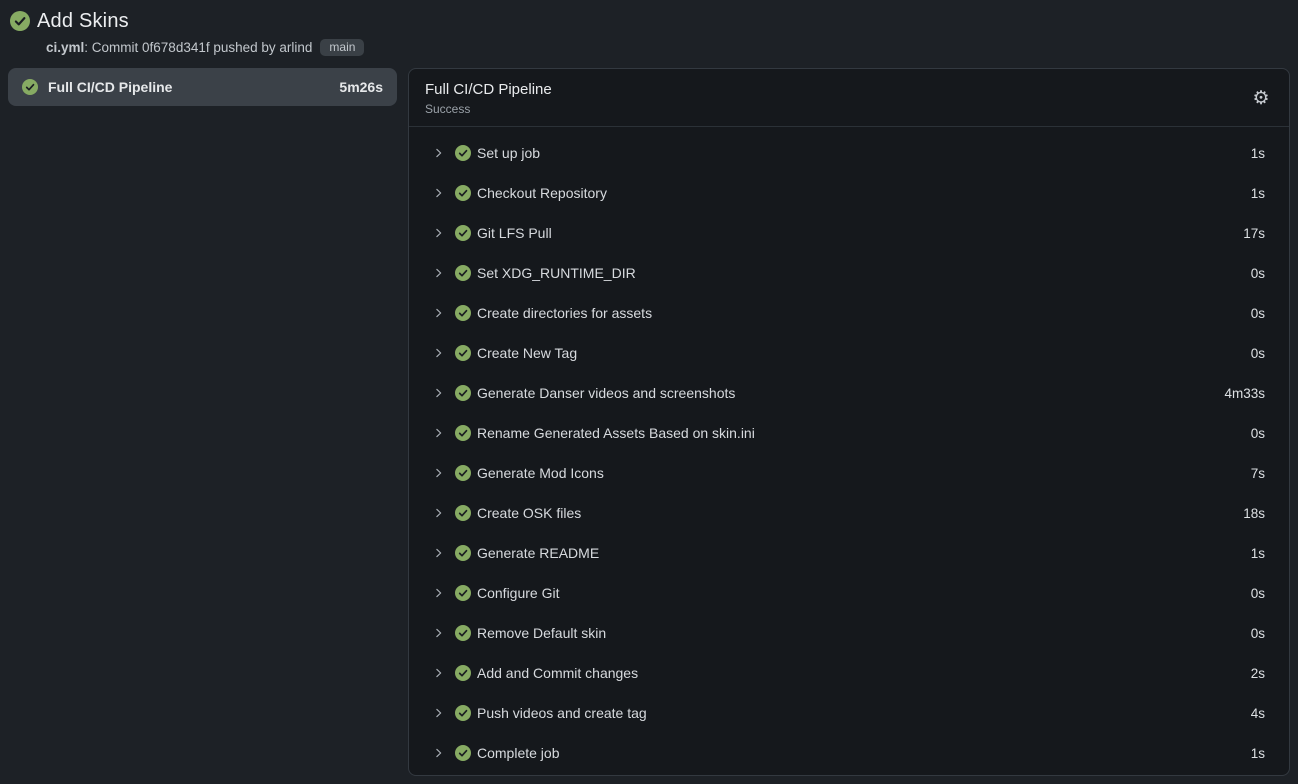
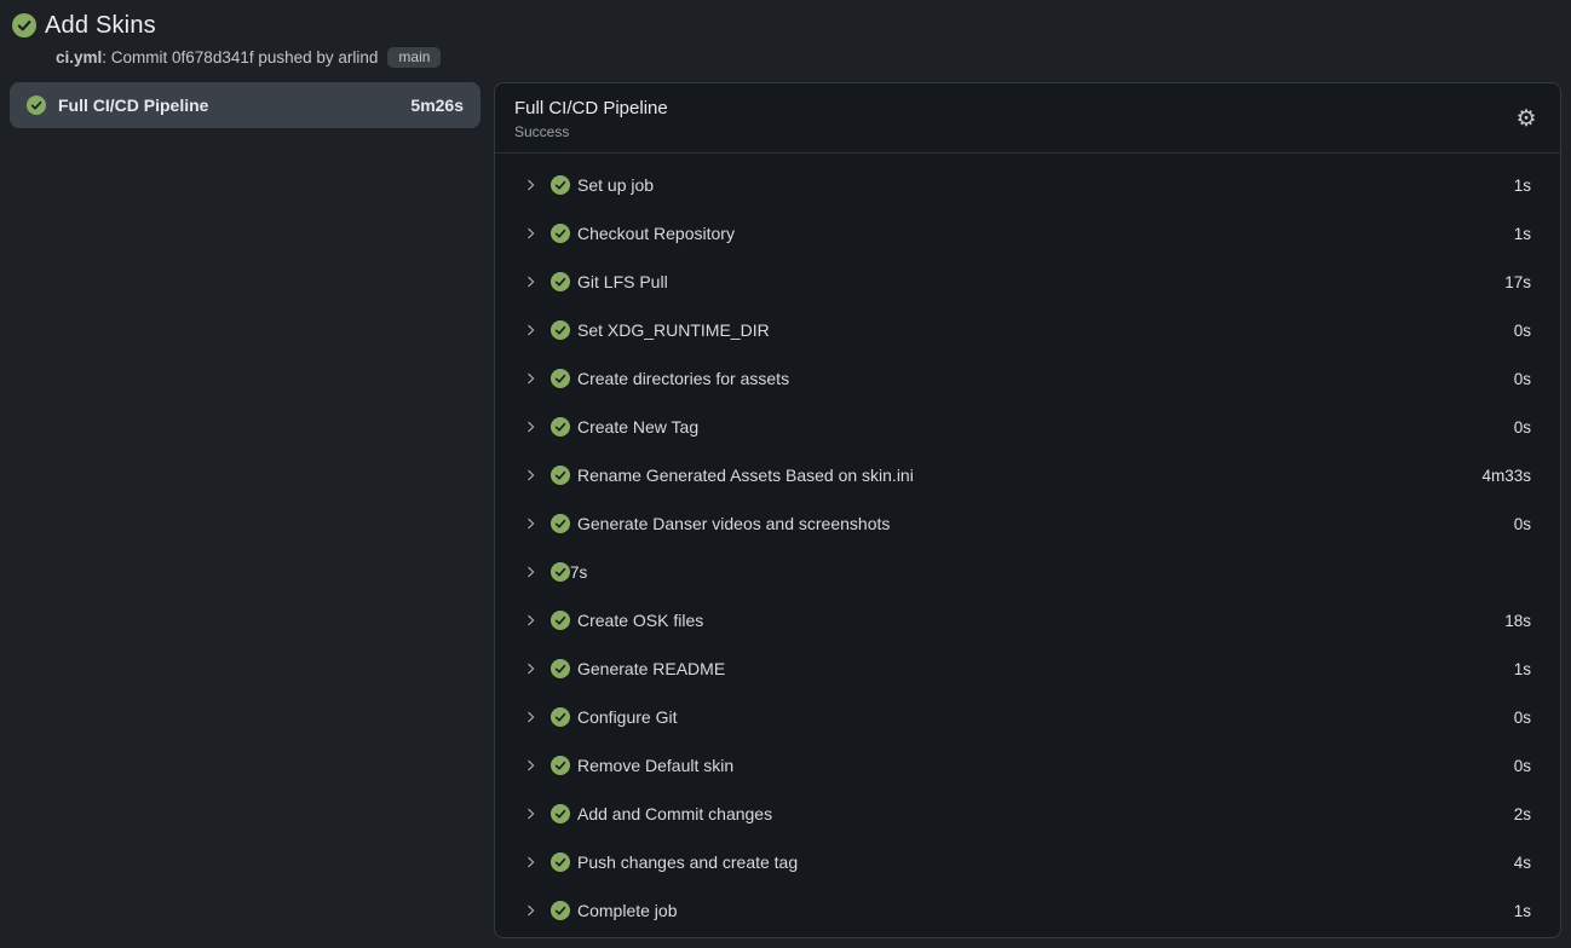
  Add Skins
  ci.yml
  : Commit 0f678d341f pushed by arlind
  main
  Full CI/CD Pipeline
  5m26s
  Full CI/CD Pipeline
  Success
  ⚙
  Set up job
  1s
  Checkout Repository
  1s
  Git LFS Pull
  17s
  Set XDG_RUNTIME_DIR
  0s
  Create directories for assets
  0s
  Create New Tag
  0s
- Generate Danser videos and screenshots
+ Rename Generated Assets Based on skin.ini
  4m33s
- Rename Generated Assets Based on skin.ini
+ Generate Danser videos and screenshots
  0s
- Generate Mod Icons
  7s
  Create OSK files
  18s
  Generate README
  1s
  Configure Git
  0s
  Remove Default skin
  0s
  Add and Commit changes
  2s
- Push videos and create tag
+ Push changes and create tag
  4s
  Complete job
  1s
